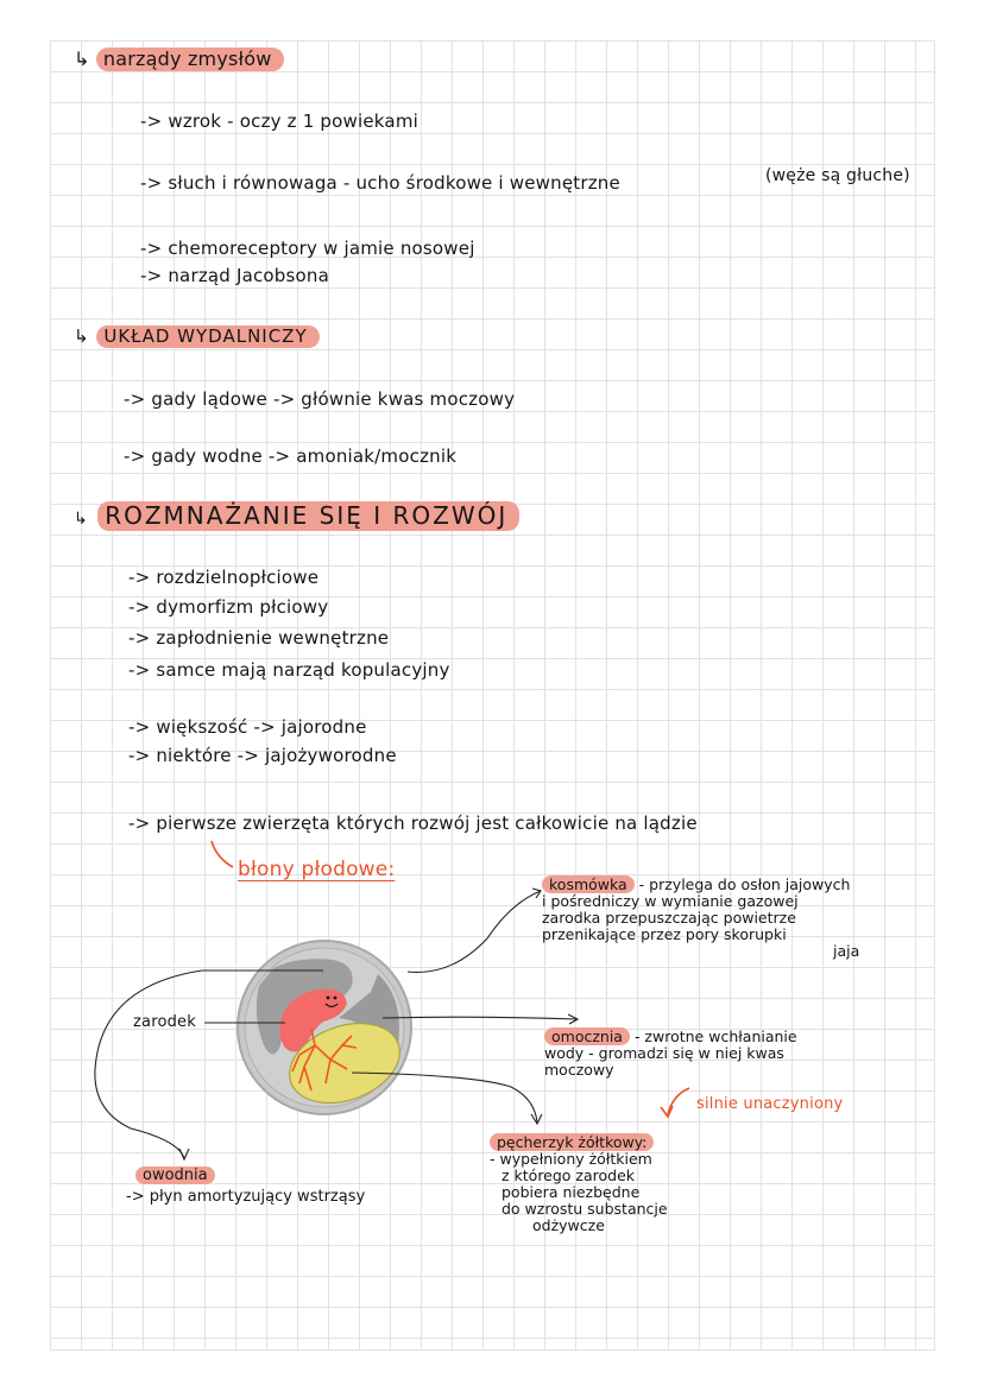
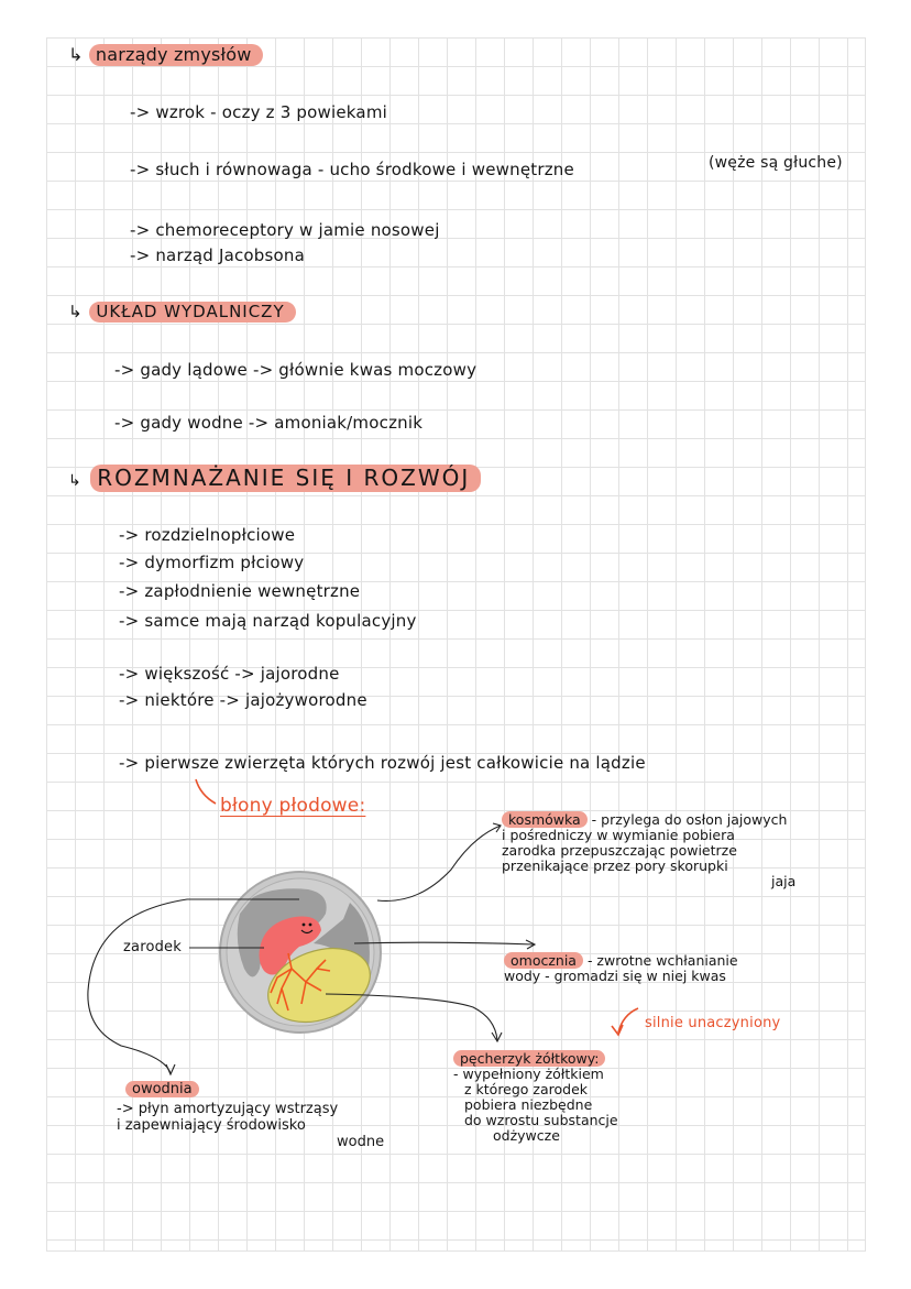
  ↳ narządy zmysłów
- -> wzrok - oczy z 1 powiekami
+ -> wzrok - oczy z 3 powiekami
  -> słuch i równowaga - ucho środkowe i wewnętrzne
  (węże są głuche)
  -> chemoreceptory w jamie nosowej
  -> narząd Jacobsona
  ↳ UKŁAD WYDALNICZY
  -> gady lądowe -> głównie kwas moczowy
  -> gady wodne -> amoniak/mocznik
  ↳ ROZMNAŻANIE SIĘ I ROZWÓJ
  -> rozdzielnopłciowe
  -> dymorfizm płciowy
  -> zapłodnienie wewnętrzne
  -> samce mają narząd kopulacyjny
  -> większość -> jajorodne
  -> niektóre -> jajożyworodne
  -> pierwsze zwierzęta których rozwój jest całkowicie na lądzie
  błony płodowe:
  zarodek
  kosmówka - przylega do osłon jajowych
- i pośredniczy w wymianie gazowej
+ i pośredniczy w wymianie pobiera
  zarodka przepuszczając powietrze
  przenikające przez pory skorupki
  jaja
  omocznia - zwrotne wchłanianie
  wody - gromadzi się w niej kwas
- moczowy
  silnie unaczyniony
  pęcherzyk żółtkowy:
  - wypełniony żółtkiem
  z którego zarodek
  pobiera niezbędne
  do wzrostu substancje
  odżywcze
  owodnia
  -> płyn amortyzujący wstrząsy
+ i zapewniający środowisko
+ wodne
